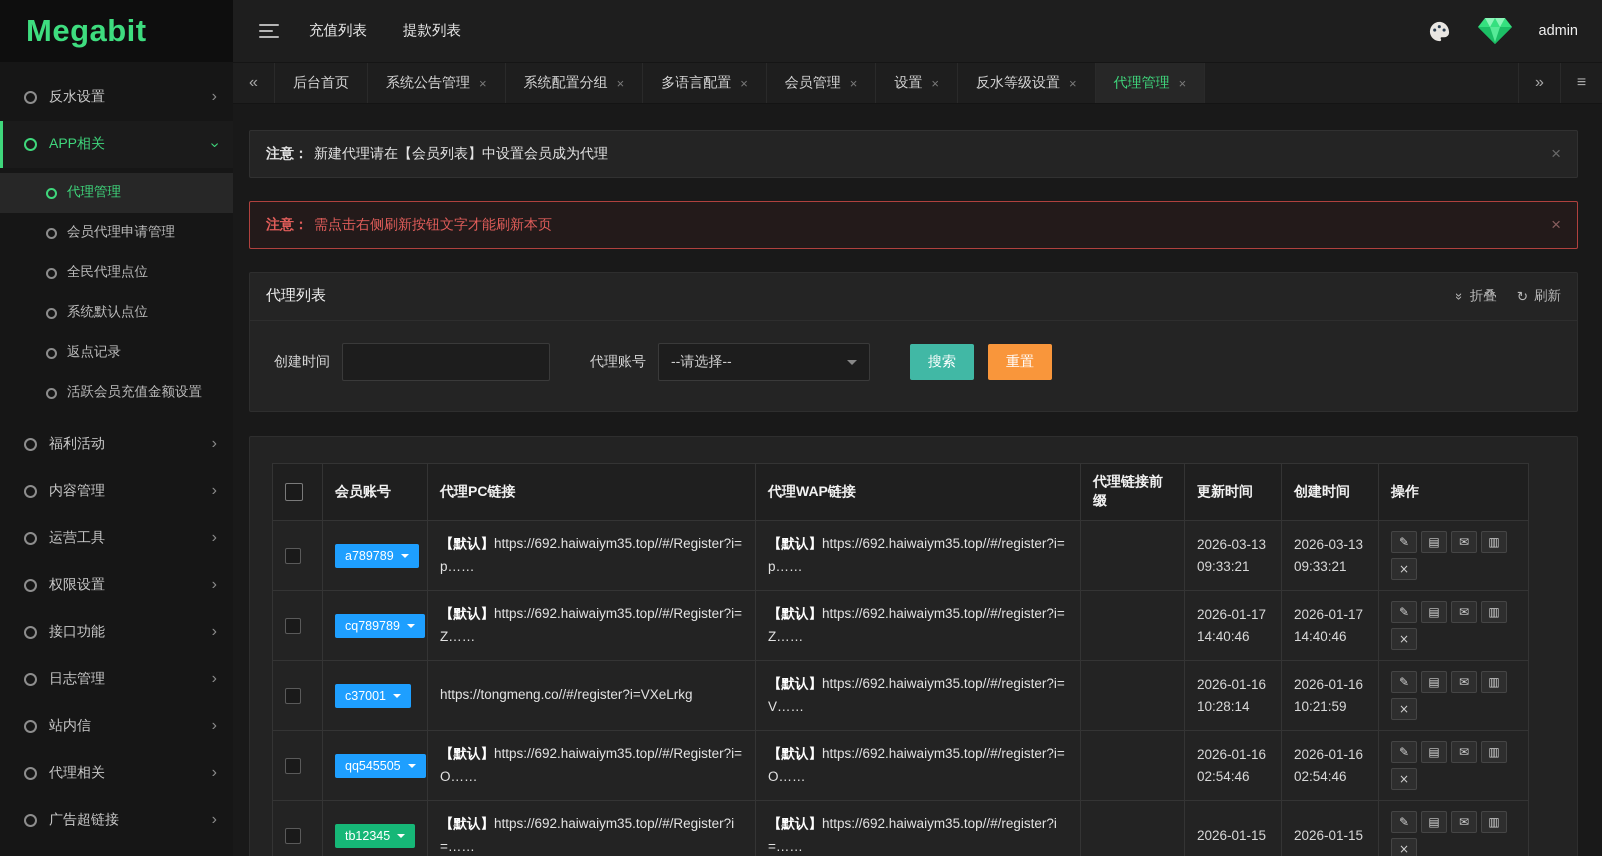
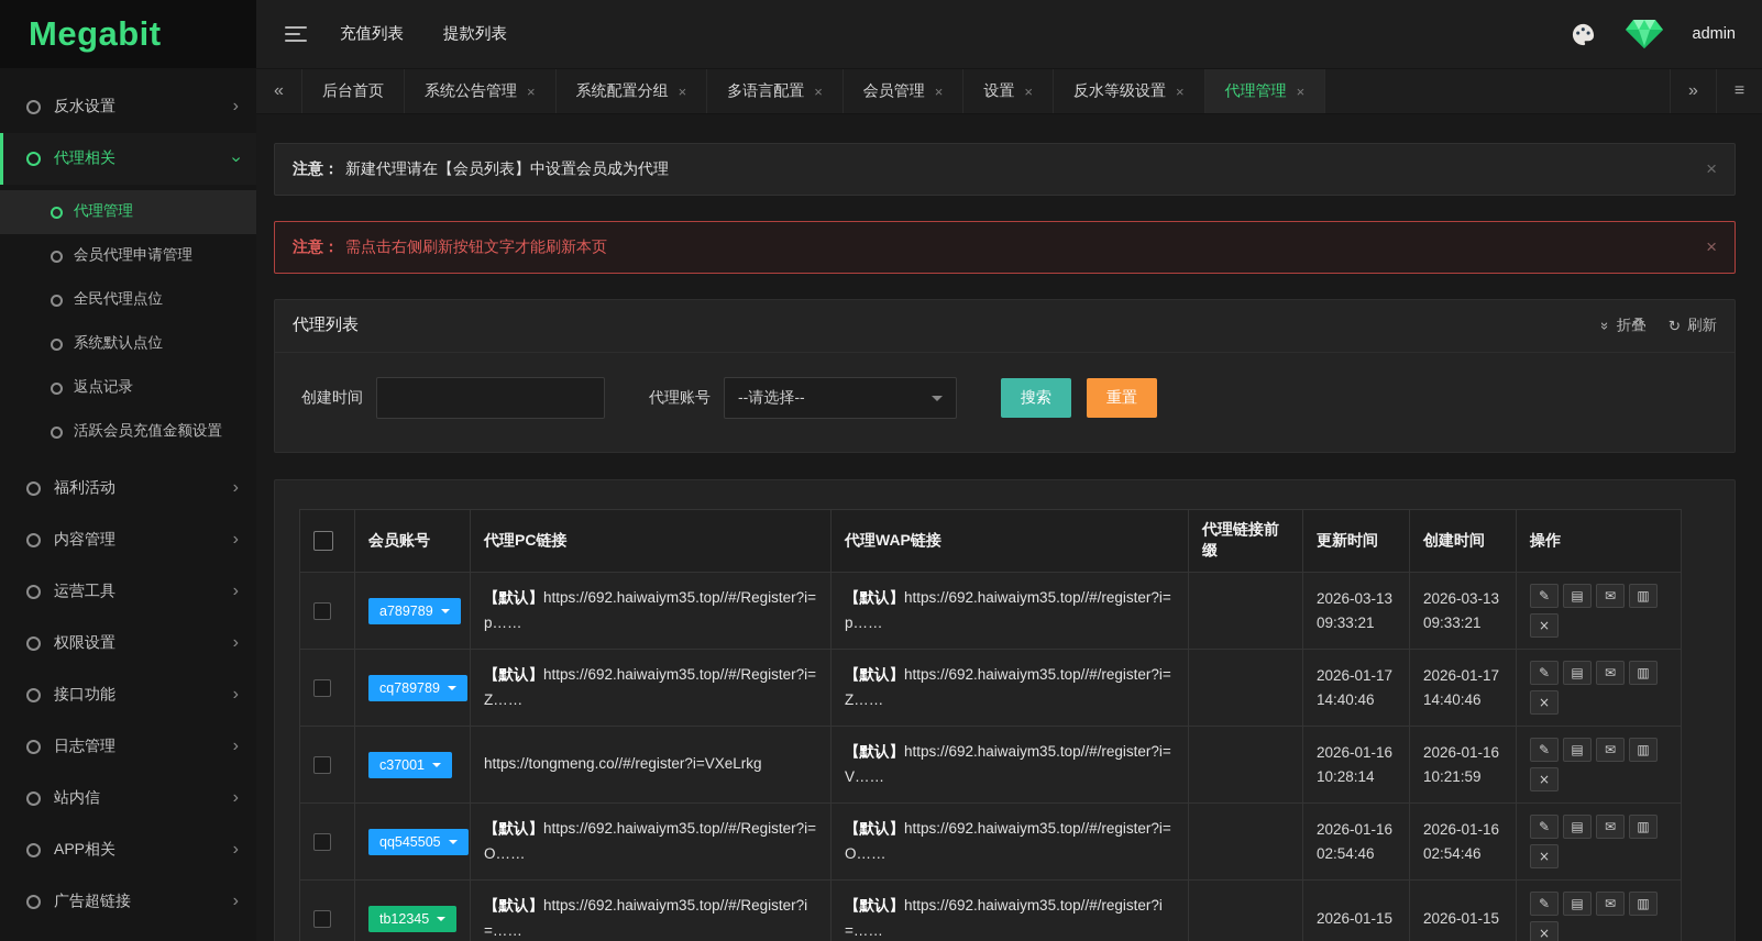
  Megabit
  反水设置
  ›
- APP相关
+ 代理相关
  代理管理
  会员代理申请管理
  全民代理点位
  系统默认点位
  返点记录
  活跃会员充值金额设置
  福利活动
  ›
  内容管理
  ›
  运营工具
  ›
  权限设置
  ›
  接口功能
  ›
  日志管理
  ›
  站内信
  ›
- 代理相关
+ APP相关
  ›
  广告超链接
  ›
  充值列表
  提款列表
  admin
  «
  后台首页
  系统公告管理
  ×
  系统配置分组
  ×
  多语言配置
  ×
  会员管理
  ×
  设置
  ×
  反水等级设置
  ×
  代理管理
  ×
  »
  ≡
  注意：
  新建代理请在【会员列表】中设置会员成为代理
  ×
  注意：
  需点击右侧刷新按钮文字才能刷新本页
  ×
  代理列表
  折叠
  ↻
  刷新
  创建时间
  代理账号
  --请选择--
  搜索
  重置
  	会员账号	代理PC链接	代理WAP链接	代理链接前缀	更新时间	创建时间	操作
  	a789789	【默认】https://692.haiwaiym35.top//#/Register?i=p……	【默认】https://692.haiwaiym35.top//#/register?i=p……		2026-03-13 09:33:21	2026-03-13 09:33:21	✎ ▤ ✉ ▥×
  	cq789789	【默认】https://692.haiwaiym35.top//#/Register?i=Z……	【默认】https://692.haiwaiym35.top//#/register?i=Z……		2026-01-17 14:40:46	2026-01-17 14:40:46	✎ ▤ ✉ ▥×
  	c37001	https://tongmeng.co//#/register?i=VXeLrkg	【默认】https://692.haiwaiym35.top//#/register?i=V……		2026-01-16 10:28:14	2026-01-16 10:21:59	✎ ▤ ✉ ▥×
  	qq545505	【默认】https://692.haiwaiym35.top//#/Register?i=O……	【默认】https://692.haiwaiym35.top//#/register?i=O……		2026-01-16 02:54:46	2026-01-16 02:54:46	✎ ▤ ✉ ▥×
  	tb12345	【默认】https://692.haiwaiym35.top//#/Register?i=……	【默认】https://692.haiwaiym35.top//#/register?i=……		2026-01-15	2026-01-15	✎ ▤ ✉ ▥×
